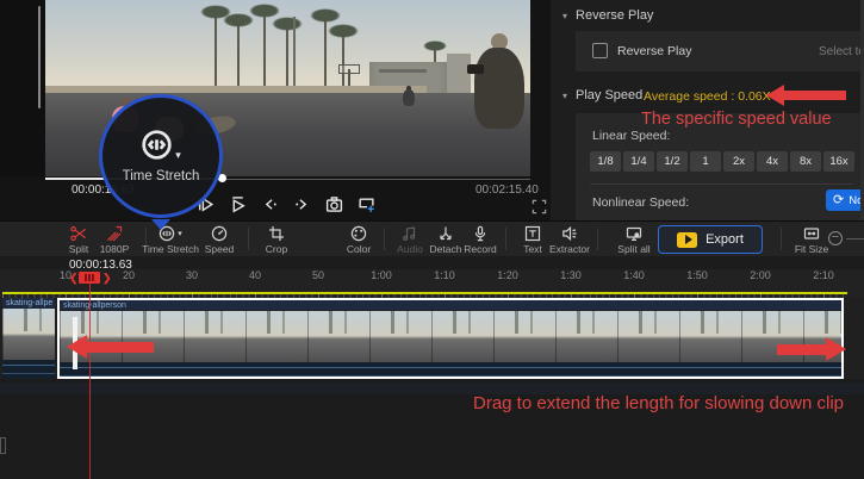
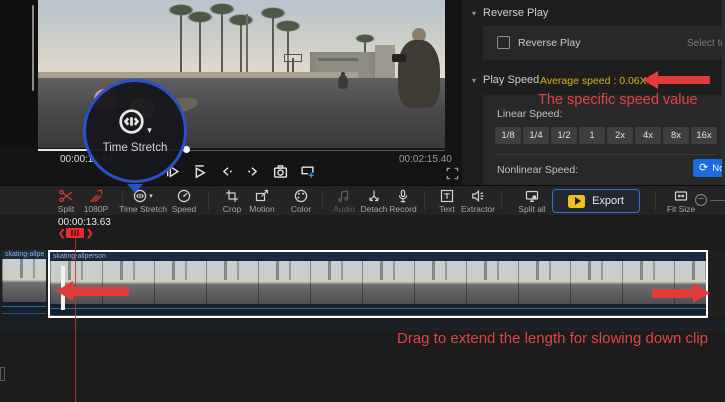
  00:02:15.40
  ▾
  Time Stretch
  ▾
  Reverse Play
  Reverse Play
  Select t
  ▾
  Play Speed
  Average speed : 0.06X
  Linear Speed:
  1/8
  1/4
  1/2
  1
  2x
  4x
  8x
  16x
  Nonlinear Speed:
  ⟳
  The specific speed value
  Split
  1080P
  Time Stretch
  Speed
  Crop
+ Motion
  Color
  Audio
  Detach
  Record
  Text
  Extractor
  Split all
  Export
  Fit Size
  −
  00:00:13.63
- 10
- 20
- 30
- 40
- 50
- 1:00
- 1:10
- 1:20
- 1:30
- 1:40
- 1:50
- 2:00
- 2:10
  ❮
  ❯
  Drag to extend the length for slowing down clip
